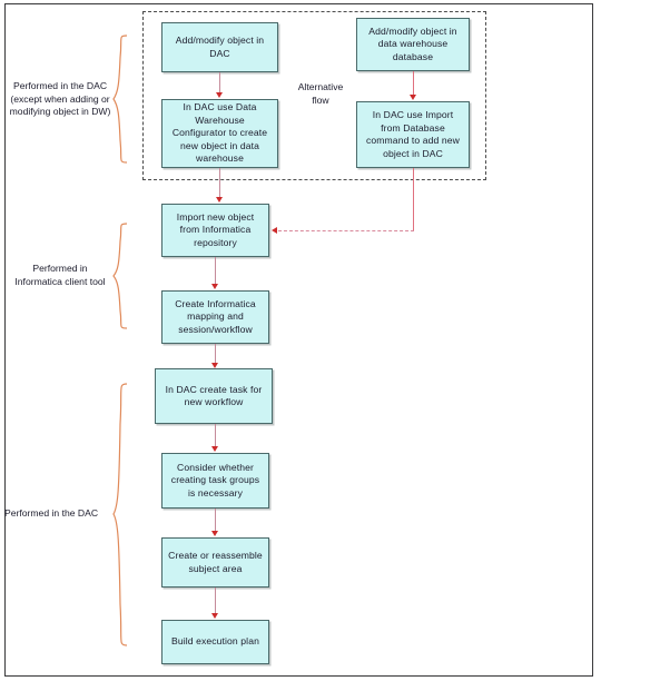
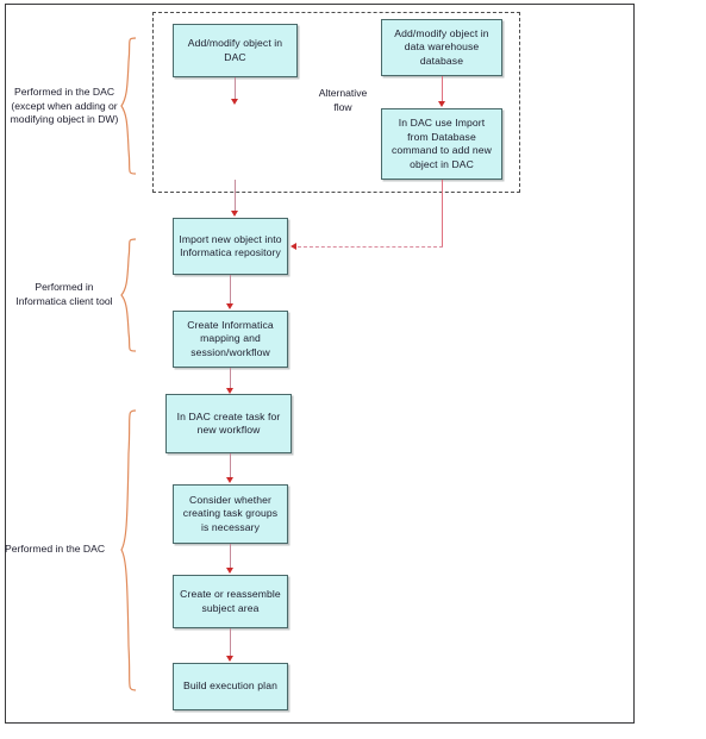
  Alternative
  flow
  Add/modify object in DAC
  Add/modify object in data warehouse database
- In DAC use Data Warehouse Configurator to create new object in data warehouse
  In DAC use Import from Database command to add new object in DAC
- Import new object from Informatica repository
+ Import new object into Informatica repository
  Create Informatica mapping and session/workflow
  In DAC create task for new workflow
  Consider whether creating task groups is necessary
  Create or reassemble subject area
  Build execution plan
  Performed in the DAC
  (except when adding or
  modifying object in DW)
  Performed in
  Informatica client tool
  Performed in the DAC
